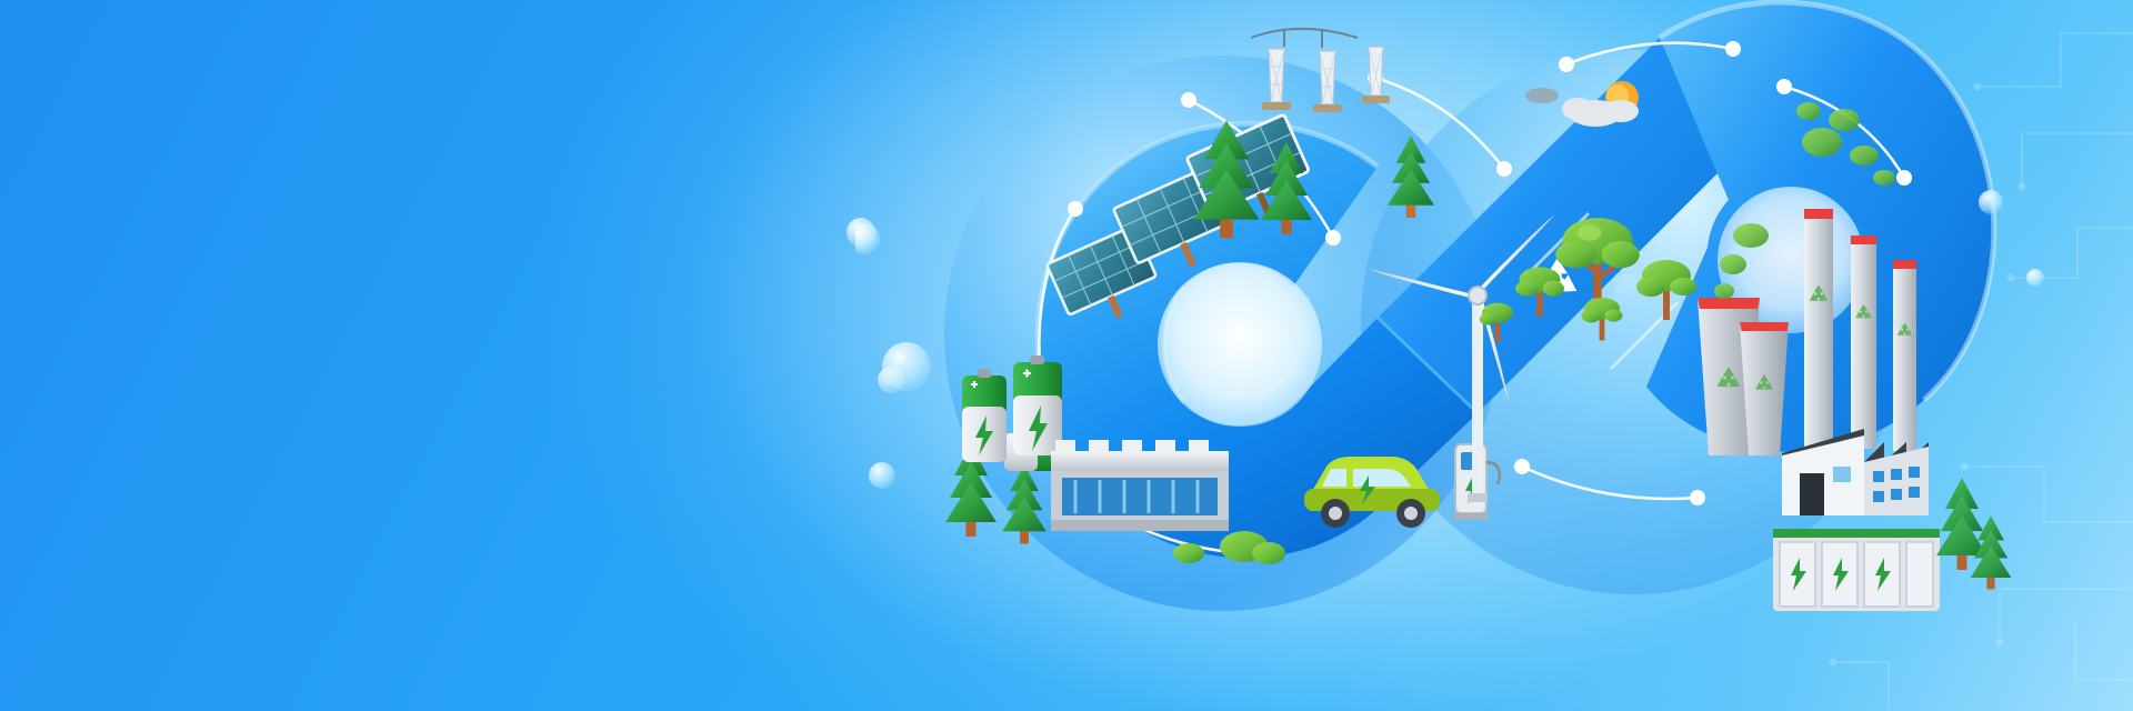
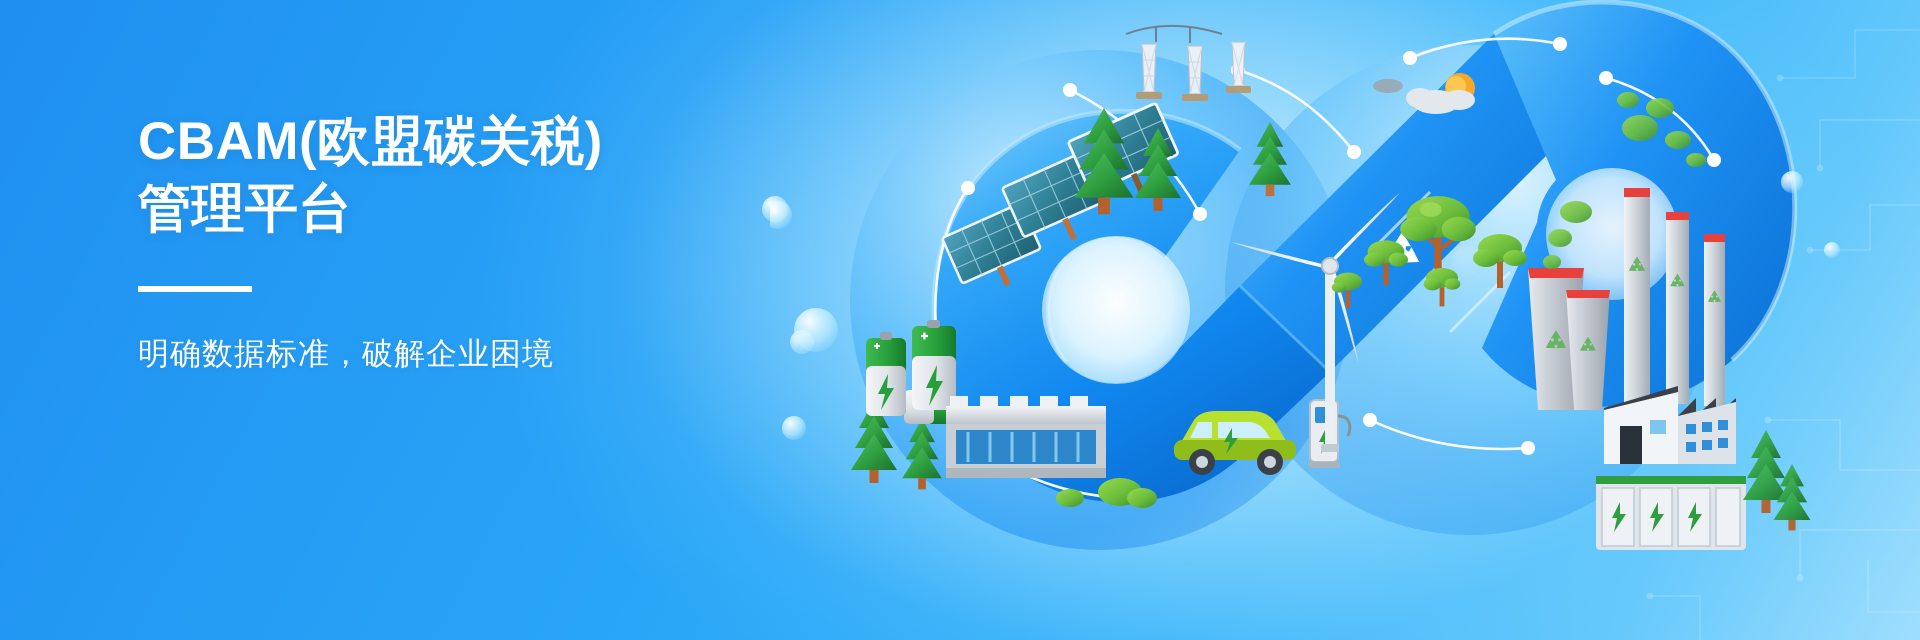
+ CBAM(欧盟碳关税)
+ 管理平台
+ 明确数据标准，破解企业困境
